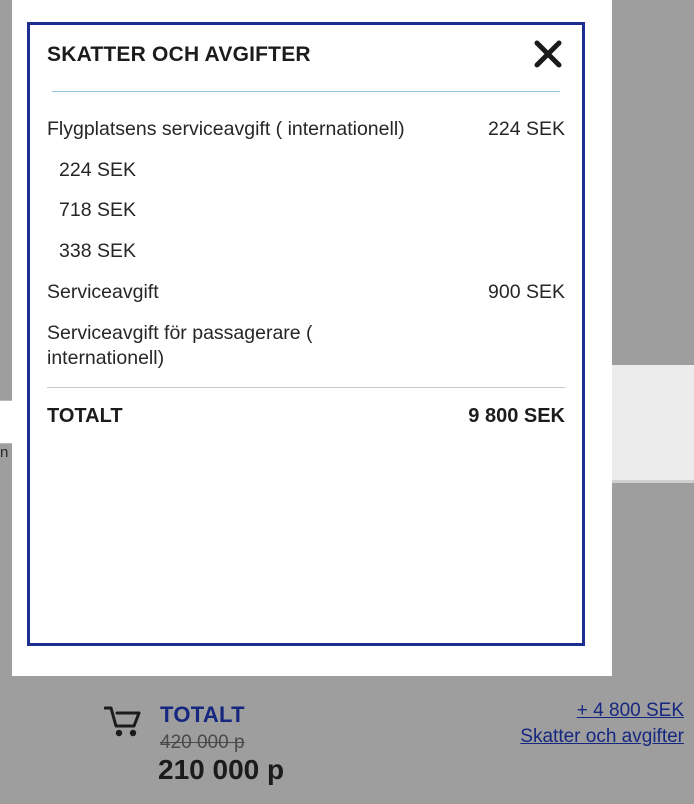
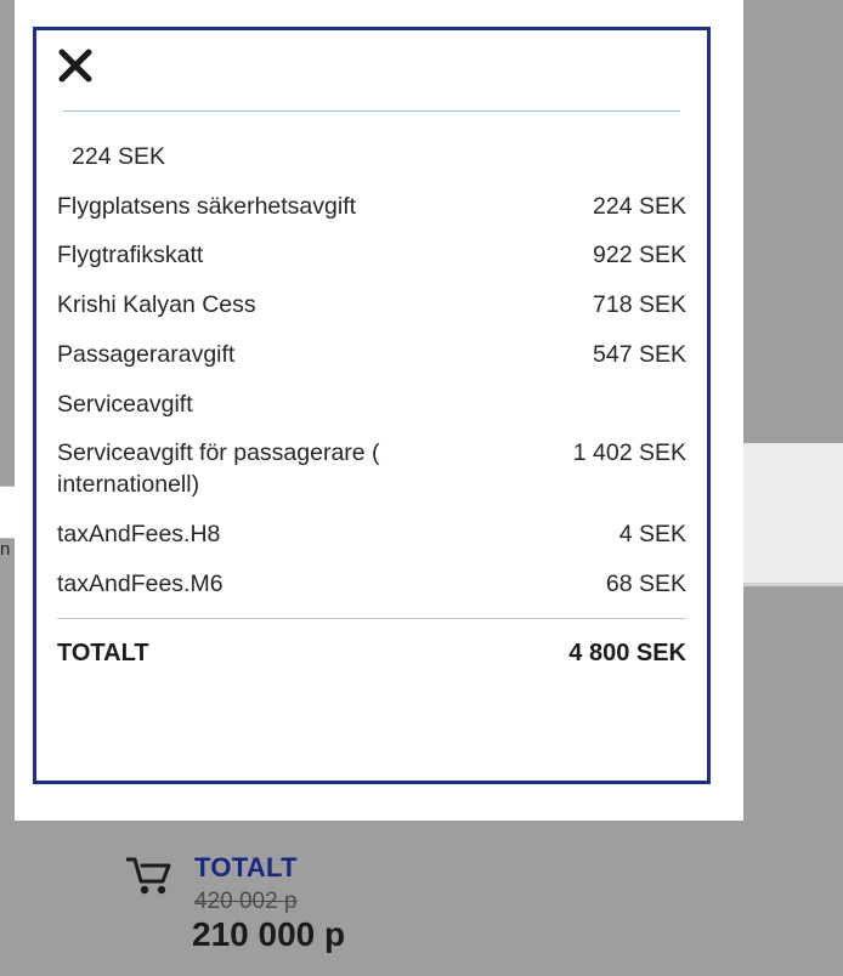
  n
- SKATTER OCH AVGIFTER
- Flygplatsens serviceavgift ( internationell)
  224 SEK
+ Flygplatsens säkerhetsavgift
  224 SEK
+ Flygtrafikskatt
+ 922 SEK
+ Krishi Kalyan Cess
  718 SEK
+ Passageraravgift
- 338 SEK
+ 547 SEK
  Serviceavgift
- 900 SEK
  Serviceavgift för passagerare ( internationell)
+ 1 402 SEK
+ taxAndFees.H8
+ 4 SEK
+ taxAndFees.M6
+ 68 SEK
  TOTALT
- 9 800 SEK
+ 4 800 SEK
  TOTALT
- 420 000 p
+ 420 002 p
  210 000 p
- + 4 800 SEK
- Skatter och avgifter
